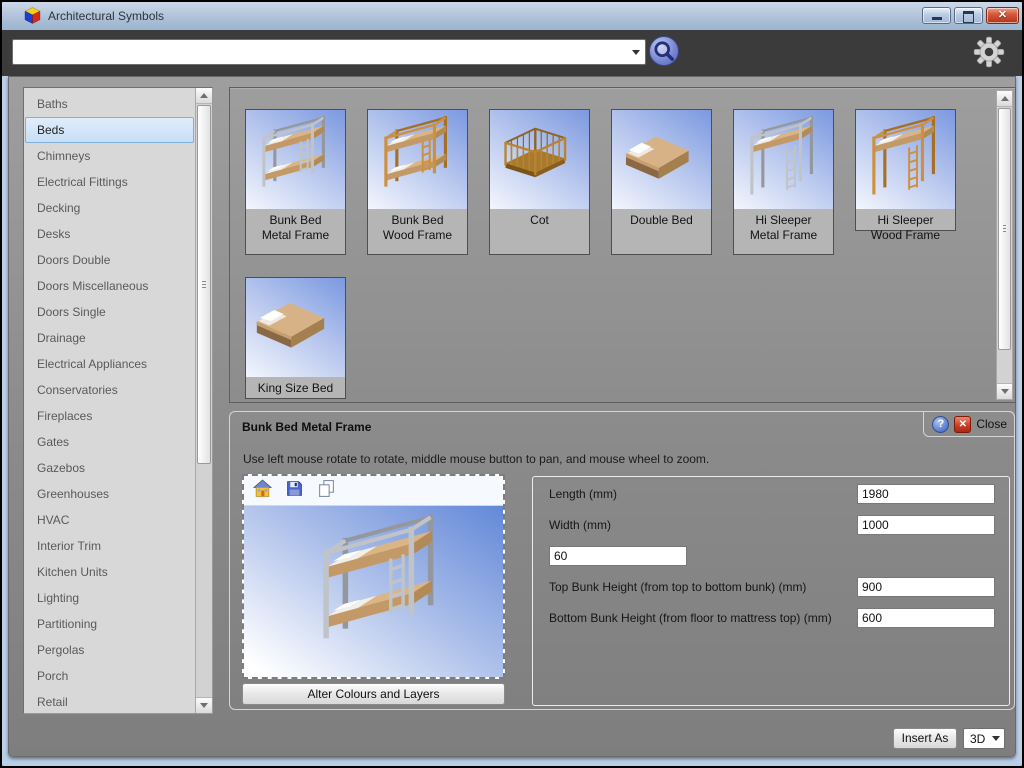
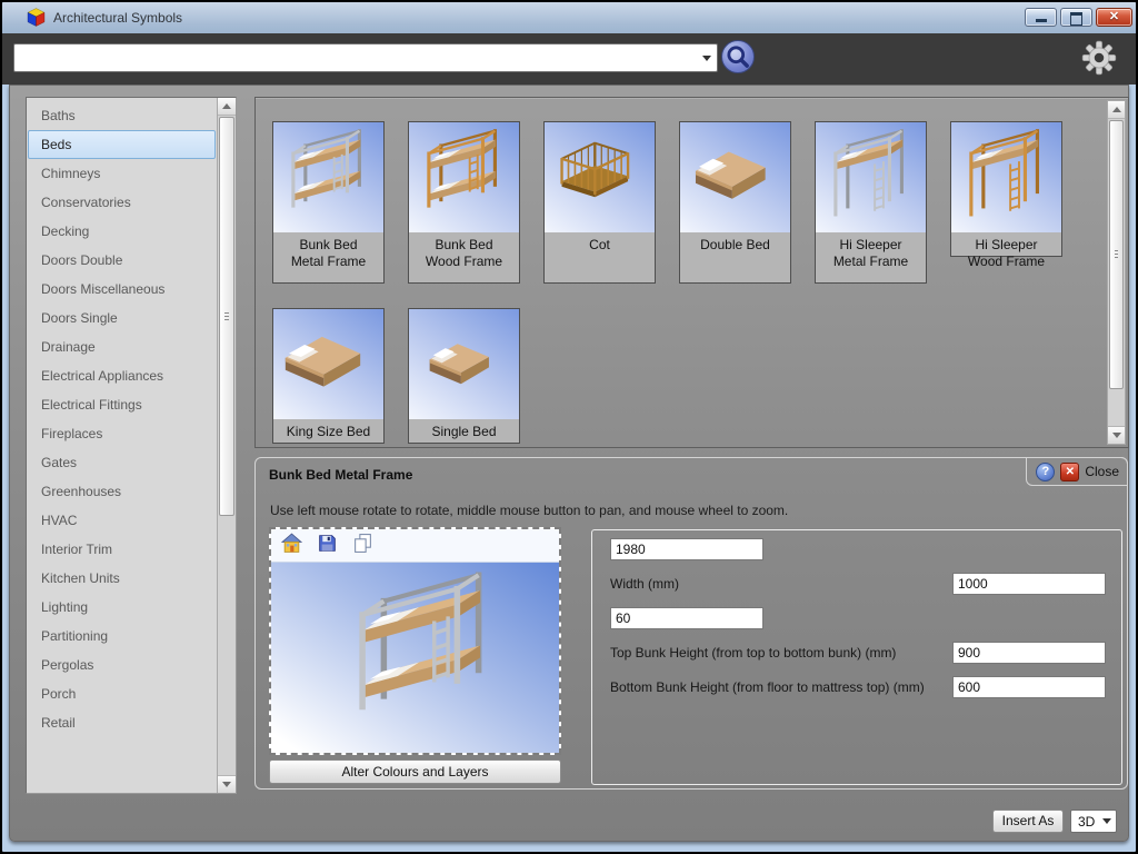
  Architectural Symbols
  ✕
  Baths
  Beds
  Chimneys
- Electrical Fittings
+ Conservatories
  Decking
- Desks
  Doors Double
  Doors Miscellaneous
  Doors Single
  Drainage
  Electrical Appliances
- Conservatories
+ Electrical Fittings
  Fireplaces
  Gates
- Gazebos
  Greenhouses
  HVAC
  Interior Trim
  Kitchen Units
  Lighting
  Partitioning
  Pergolas
  Porch
  Retail
  Bunk Bed
  Metal Frame
  Bunk Bed
  Wood Frame
  Cot
  Double Bed
  Hi Sleeper
  Metal Frame
  Hi Sleeper
  Wood Frame
  King Size Bed
+ Single Bed
  Bunk Bed Metal Frame
  ?
  ✕
  Close
  Use left mouse rotate to rotate, middle mouse button to pan, and mouse wheel to zoom.
  Alter Colours and Layers
- Length (mm)
  1980
  Width (mm)
  1000
  60
  Top Bunk Height (from top to bottom bunk) (mm)
  900
  Bottom Bunk Height (from floor to mattress top) (mm)
  600
  Insert As
  3D
